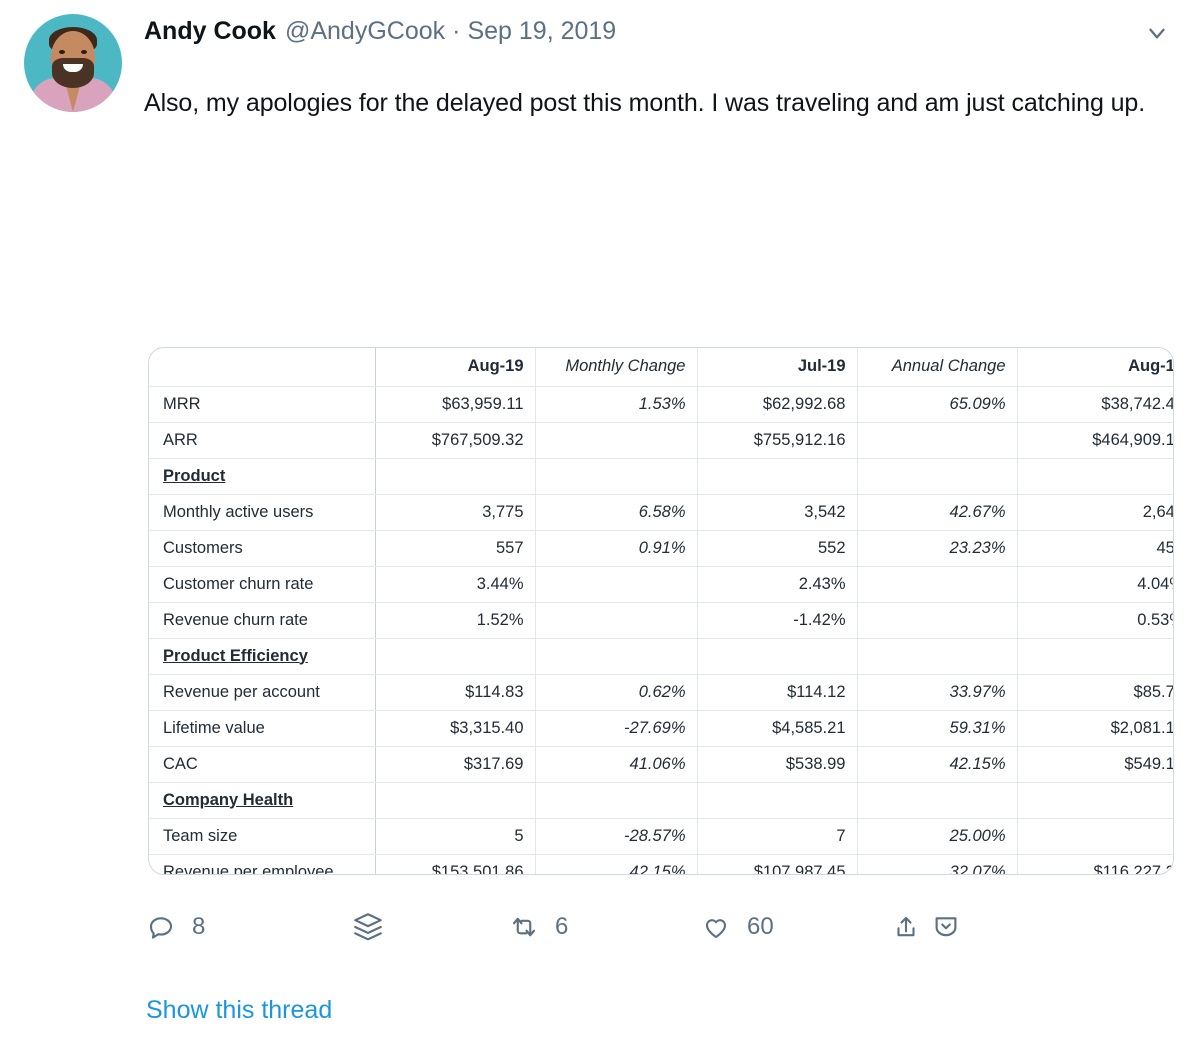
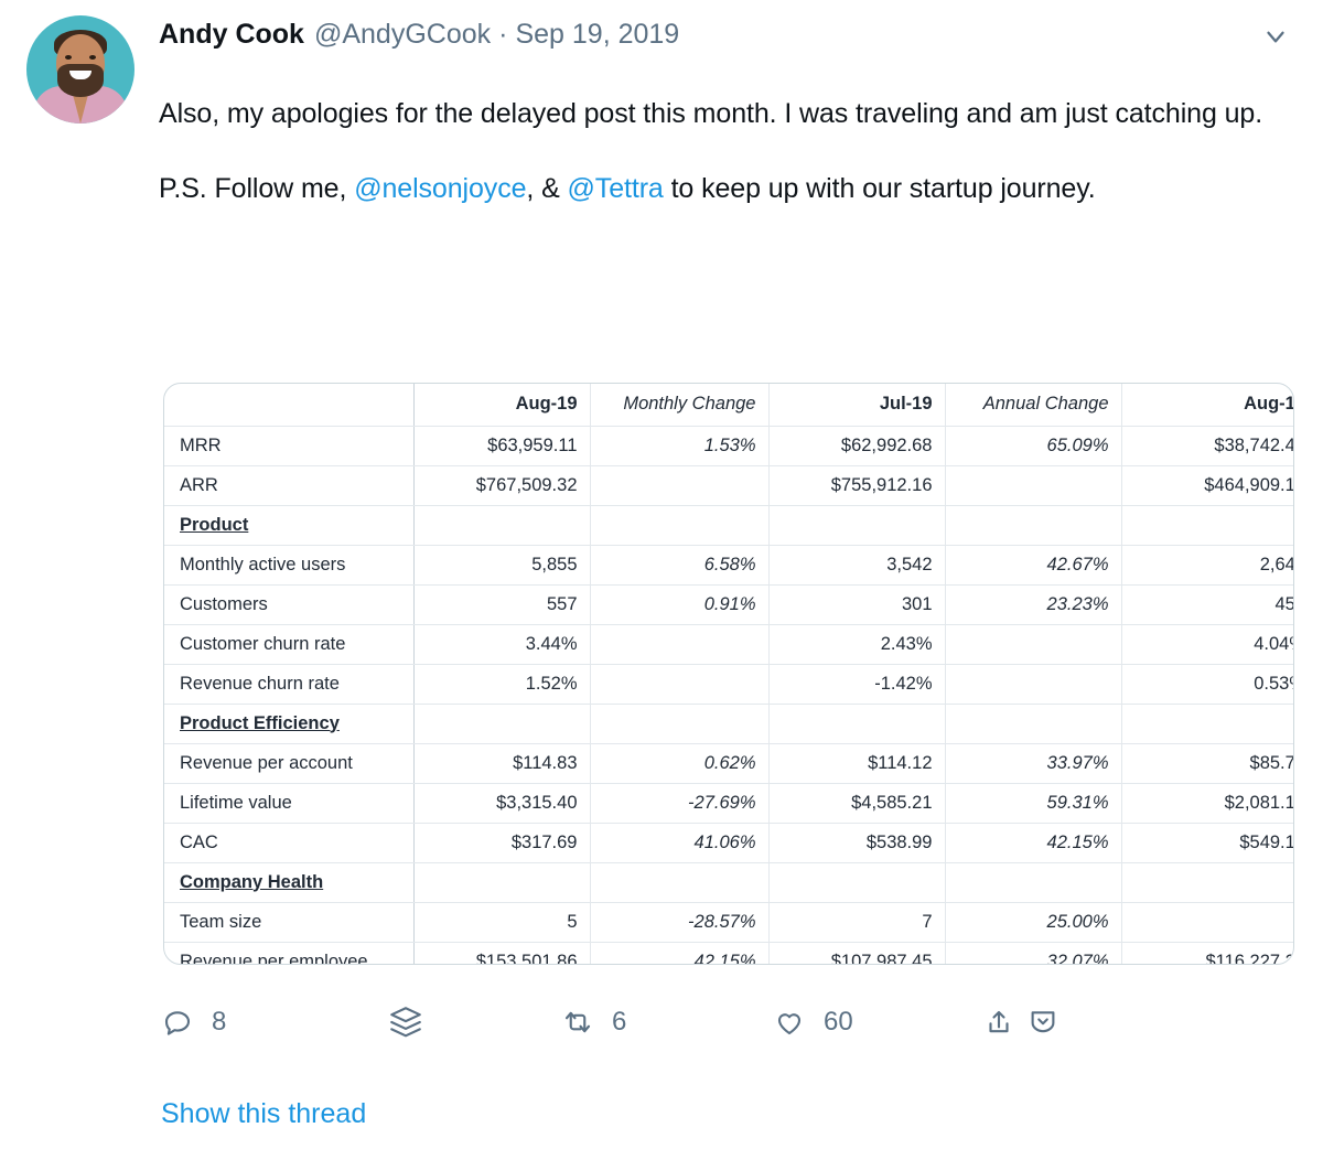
  Andy Cook
  @AndyGCook
  ·
  Sep 19, 2019
  Also, my apologies for the delayed post this month. I was traveling and am just catching up.
+ P.S. Follow me, @nelsonjoyce, & @Tettra to keep up with our startup journey.
  	Aug-19	Monthly Change	Jul-19	Annual Change	Aug-1
  MRR	$63,959.11	1.53%	$62,992.68	65.09%	$38,742.4
  ARR	$767,509.32		$755,912.16		$464,909.1
  Product
- Monthly active users	3,775	6.58%	3,542	42.67%	2,64
+ Monthly active users	5,855	6.58%	3,542	42.67%	2,64
- Customers	557	0.91%	552	23.23%	45
+ Customers	557	0.91%	301	23.23%	45
  Customer churn rate	3.44%		2.43%		4.04
  Revenue churn rate	1.52%		-1.42%		0.53
  Product Efficiency
  Revenue per account	$114.83	0.62%	$114.12	33.97%	$85.7
  Lifetime value	$3,315.40	-27.69%	$4,585.21	59.31%	$2,081.1
  CAC	$317.69	41.06%	$538.99	42.15%	$549.1
  Company Health
  Team size	5	-28.57%	7	25.00%
  Revenue per employee	$153,501.86	42.15%	$107,987.45	32.07%	$116,227.
  8
  6
  60
  Show this thread
